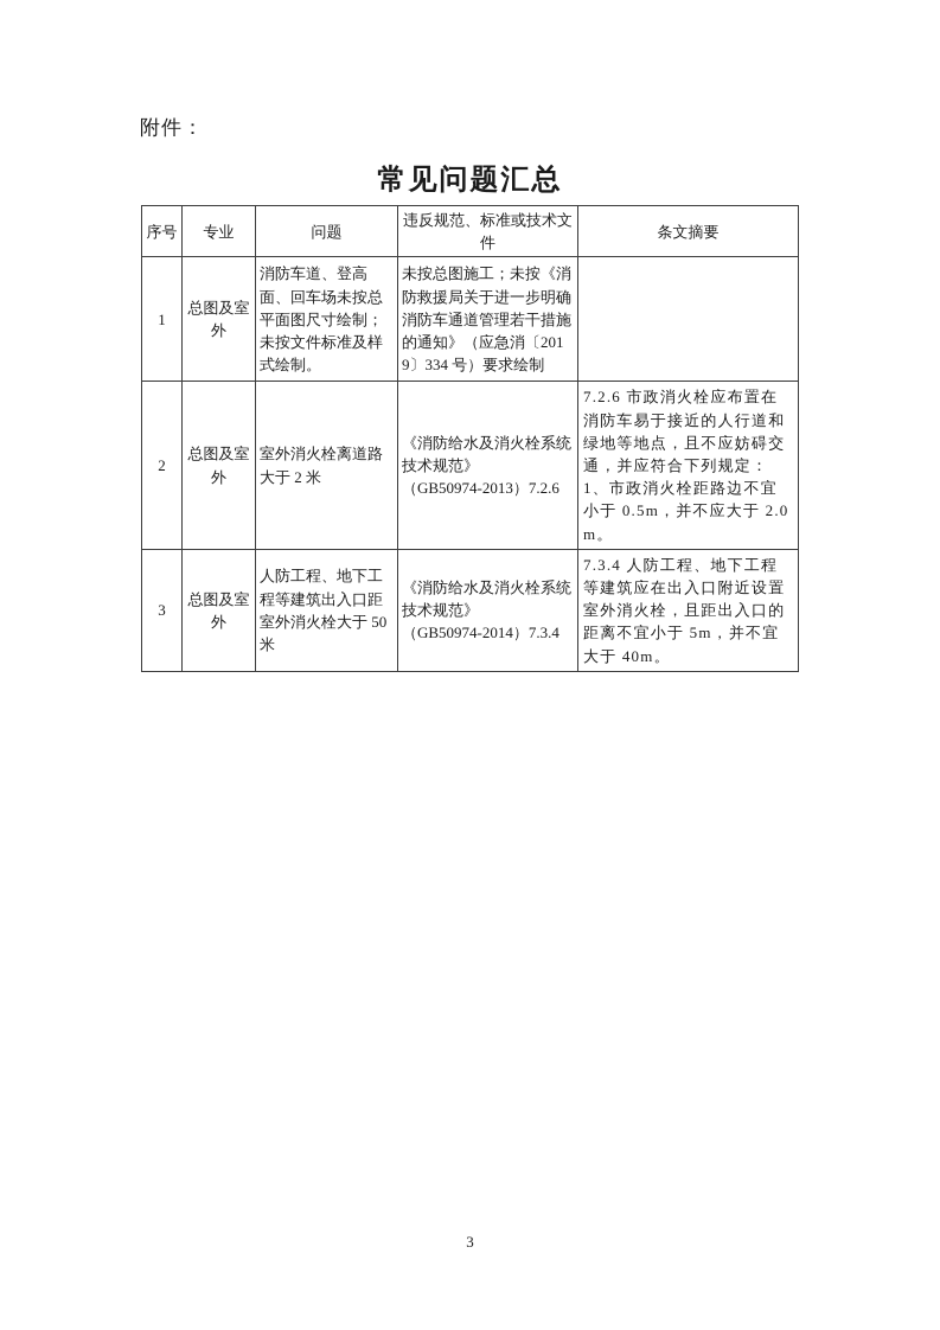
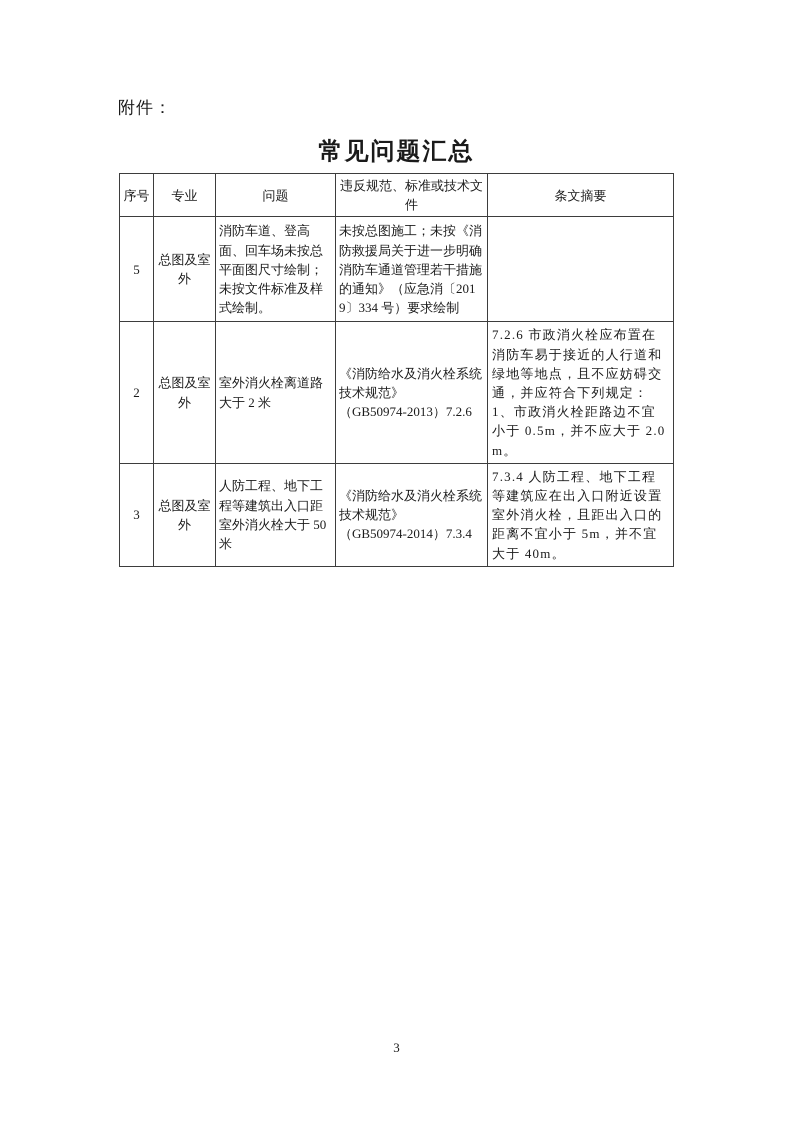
  附件：
  常见问题汇总
  序号	专业	问题	违反规范、标准或技术文件	条文摘要
- 1	总图及室外	消防车道、登高面、回车场未按总平面图尺寸绘制；未按文件标准及样式绘制。	未按总图施工；未按《消防救援局关于进一步明确消防车通道管理若干措施的通知》（应急消〔2019〕334 号）要求绘制
+ 5	总图及室外	消防车道、登高面、回车场未按总平面图尺寸绘制；未按文件标准及样式绘制。	未按总图施工；未按《消防救援局关于进一步明确消防车通道管理若干措施的通知》（应急消〔2019〕334 号）要求绘制
  2	总图及室外	室外消火栓离道路大于 2 米	《消防给水及消火栓系统技术规范》 （GB50974-2013）7.2.6	7.2.6 市政消火栓应布置在消防车易于接近的人行道和绿地等地点，且不应妨碍交通，并应符合下列规定： 1、市政消火栓距路边不宜小于 0.5m，并不应大于 2.0m。
  3	总图及室外	人防工程、地下工程等建筑出入口距室外消火栓大于 50 米	《消防给水及消火栓系统技术规范》 （GB50974-2014）7.3.4	7.3.4 人防工程、地下工程等建筑应在出入口附近设置室外消火栓，且距出入口的距离不宜小于 5m，并不宜大于 40m。
  3
